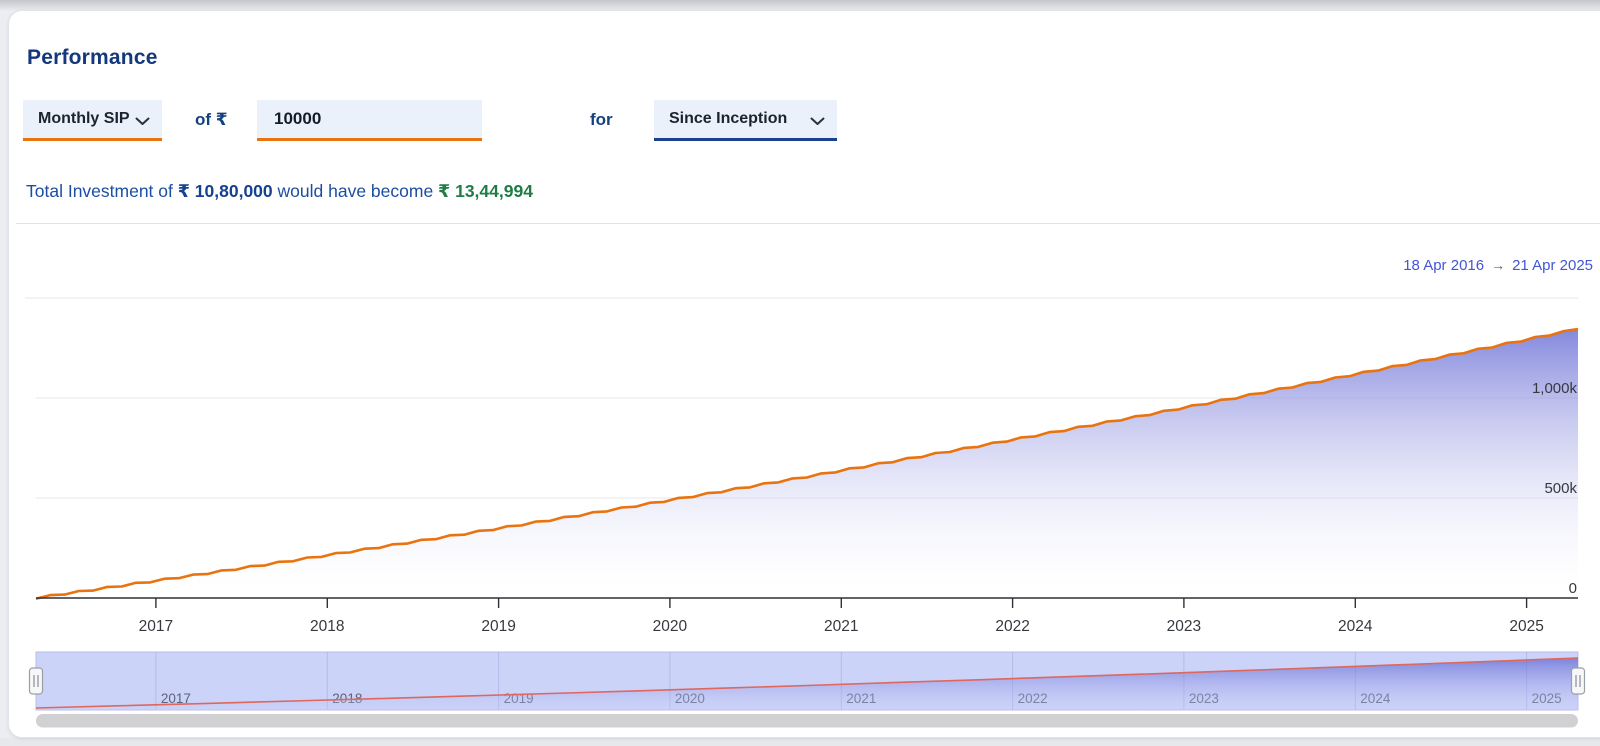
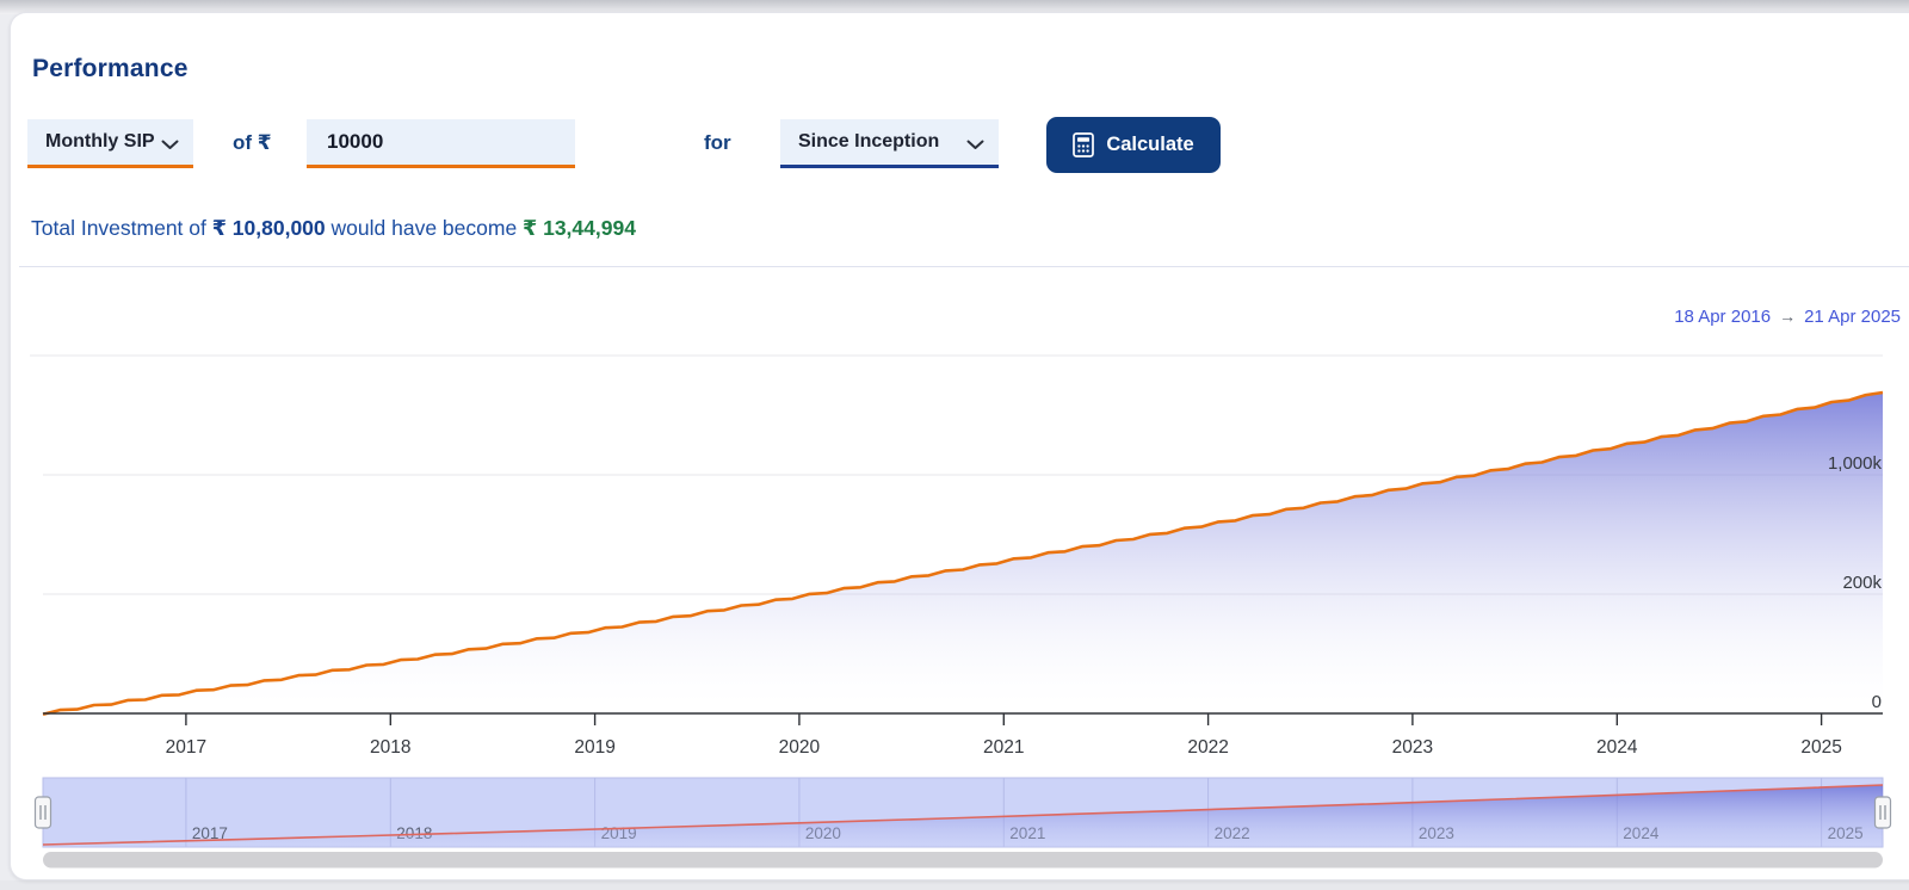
  2017
  2018
  2019
  2020
  2021
  2022
  2023
  2024
  2025
  0
- 500k
+ 200k
  1,000k
  2017
  201
  Performance
  Monthly SIP
  of ₹
  10000
  for
  Since Inception
+ Calculate
  Total Investment of ₹ 10,80,000 would have become ₹ 13,44,994
  18 Apr 2016 → 21 Apr 2025
